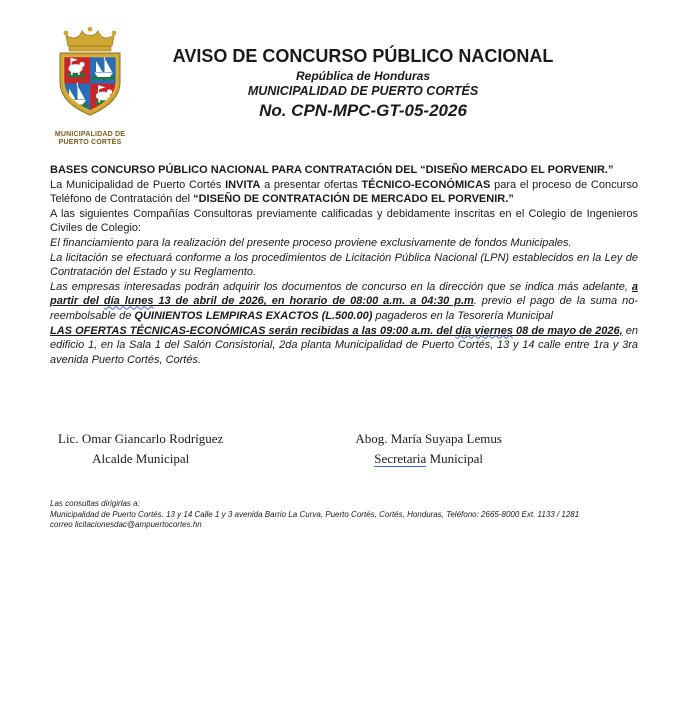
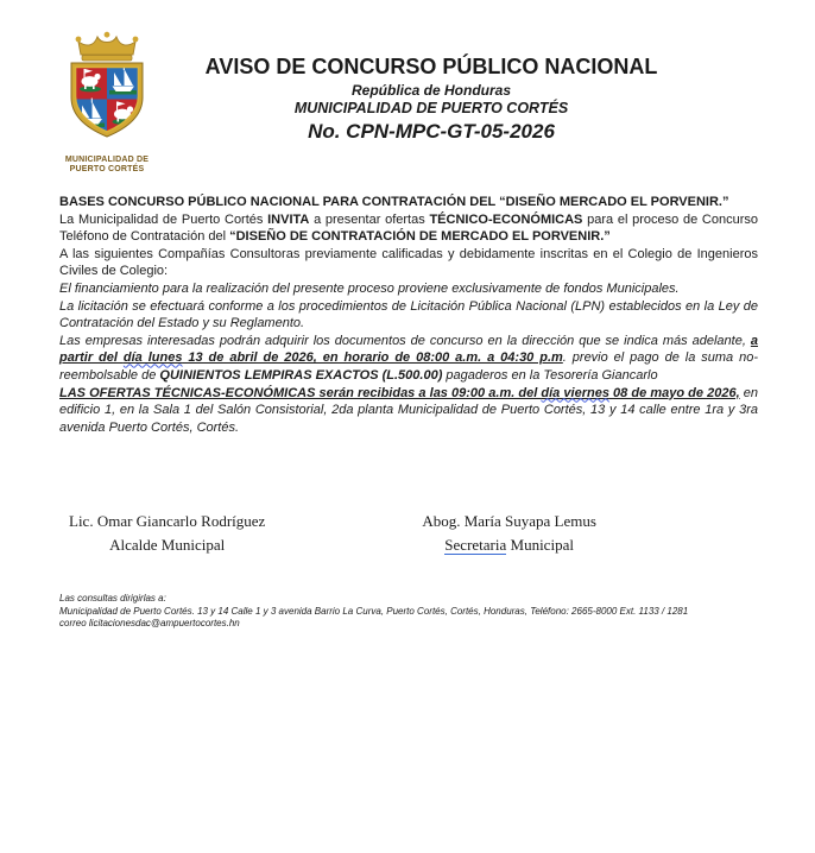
  AVISO DE CONCURSO PÚBLICO NACIONAL
  República de Honduras
  MUNICIPALIDAD DE PUERTO CORTÉS
  No. CPN-MPC-GT-05-2026
  BASES CONCURSO PÚBLICO NACIONAL PARA CONTRATACIÓN DEL “DISEÑO MERCADO EL PORVENIR.”
  La Municipalidad de Puerto Cortés INVITA a presentar ofertas TÉCNICO-ECONÓMICAS para el proceso de Concurso Teléfono de Contratación del “DISEÑO DE CONTRATACIÓN DE MERCADO EL PORVENIR.”
  A las siguientes Compañías Consultoras previamente calificadas y debidamente inscritas en el Colegio de Ingenieros Civiles de Colegio:
  El financiamiento para la realización del presente proceso proviene exclusivamente de fondos Municipales.
  La licitación se efectuará conforme a los procedimientos de Licitación Pública Nacional (LPN) establecidos en la Ley de Contratación del Estado y su Reglamento.
- Las empresas interesadas podrán adquirir los documentos de concurso en la dirección que se indica más adelante, a partir del día lunes 13 de abril de 2026, en horario de 08:00 a.m. a 04:30 p.m. previo el pago de la suma no-reembolsable de QUINIENTOS LEMPIRAS EXACTOS (L.500.00) pagaderos en la Tesorería Municipal
+ Las empresas interesadas podrán adquirir los documentos de concurso en la dirección que se indica más adelante, a partir del día lunes 13 de abril de 2026, en horario de 08:00 a.m. a 04:30 p.m. previo el pago de la suma no-reembolsable de QUINIENTOS LEMPIRAS EXACTOS (L.500.00) pagaderos en la Tesorería Giancarlo
  LAS OFERTAS TÉCNICAS-ECONÓMICAS serán recibidas a las 09:00 a.m. del día viernes 08 de mayo de 2026, en edificio 1, en la Sala 1 del Salón Consistorial, 2da planta Municipalidad de Puerto Cortés, 13 y 14 calle entre 1ra y 3ra avenida Puerto Cortés, Cortés.
  Lic. Omar Giancarlo Rodríguez
  Alcalde Municipal
  Abog. María Suyapa Lemus
  Secretaria Municipal
  Las consultas dirigirlas a:
  Municipalidad de Puerto Cortés. 13 y 14 Calle 1 y 3 avenida Barrio La Curva, Puerto Cortés, Cortés, Honduras, Teléfono: 2665-8000 Ext. 1133 / 1281
  correo licitacionesdac@ampuertocortes.hn
